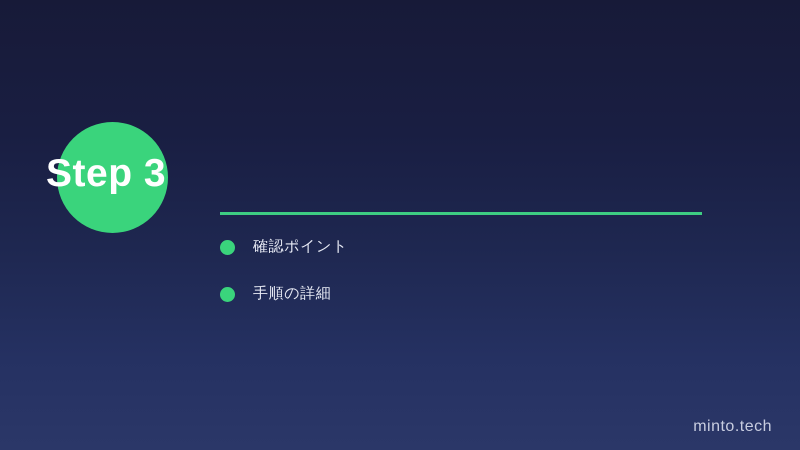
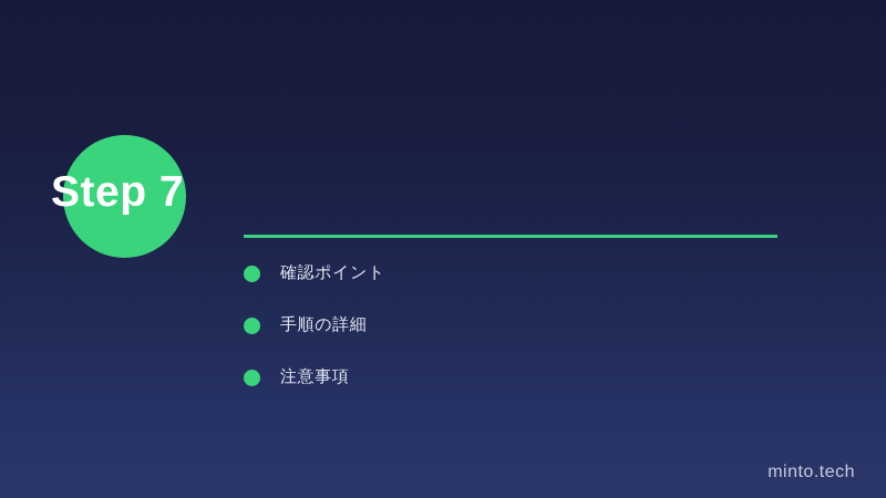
- Step 3
+ Step 7
  確認ポイント
  手順の詳細
+ 注意事項
  minto.tech
